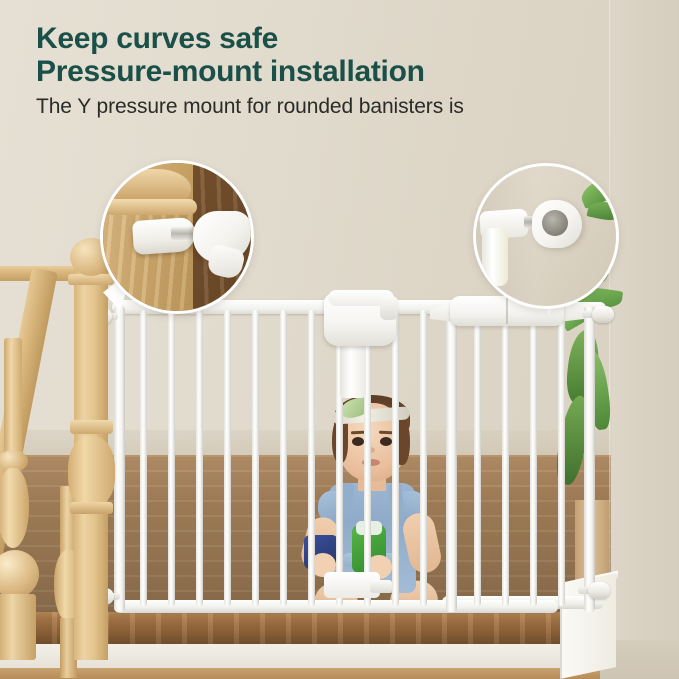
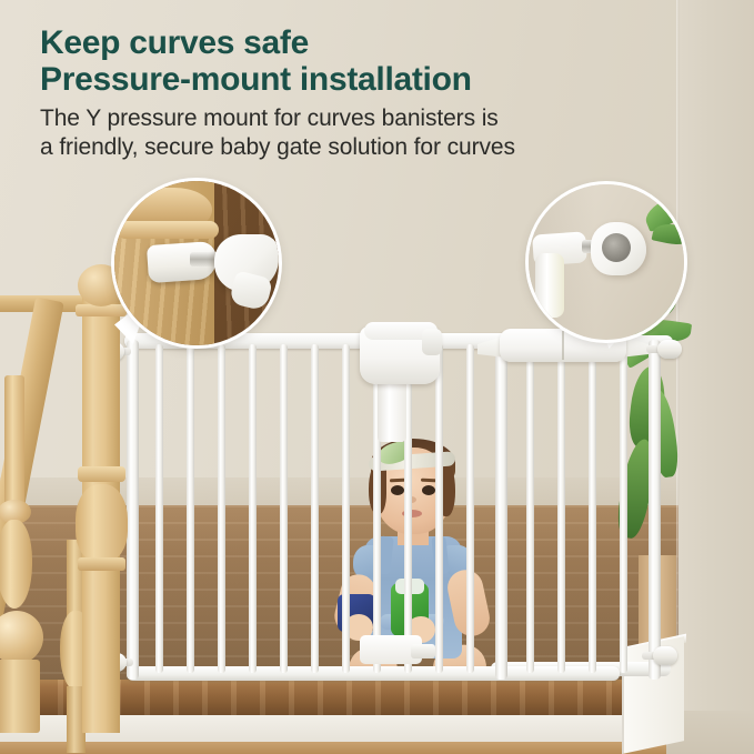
  Keep curves safe
  Pressure-mount installation
- The Y pressure mount for rounded banisters is
+ The Y pressure mount for curves banisters is
+ a friendly, secure baby gate solution for curves
